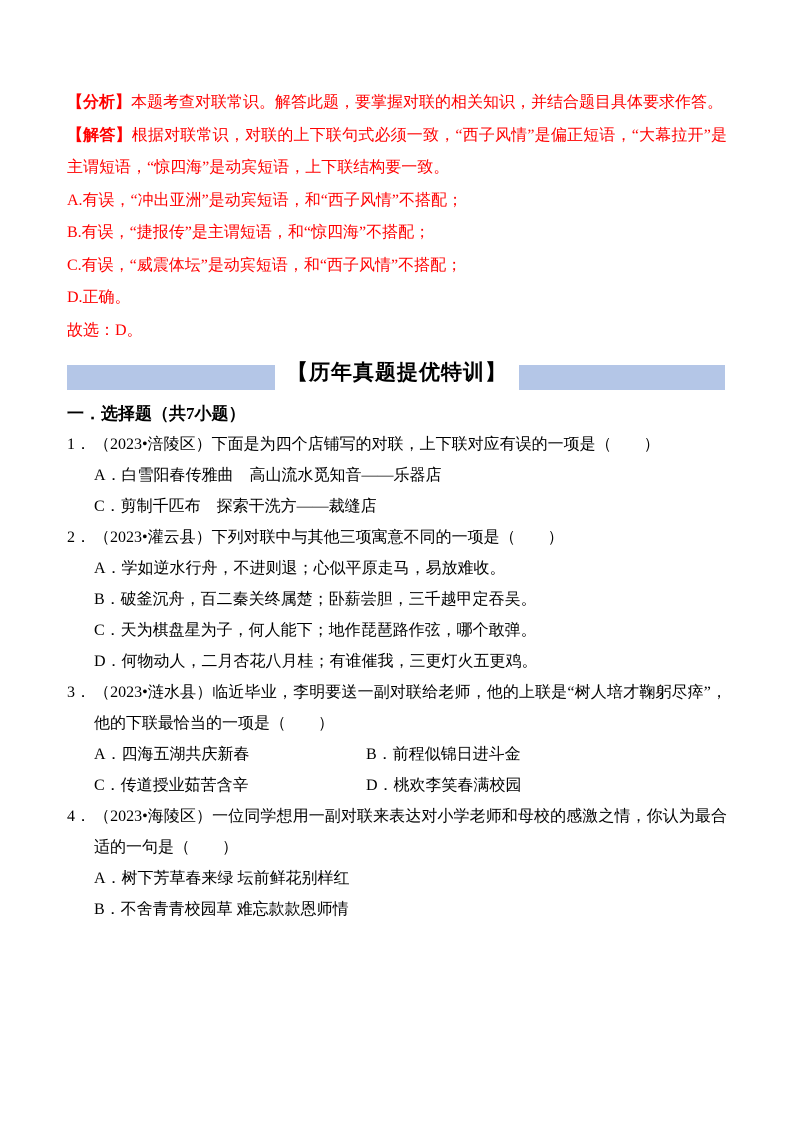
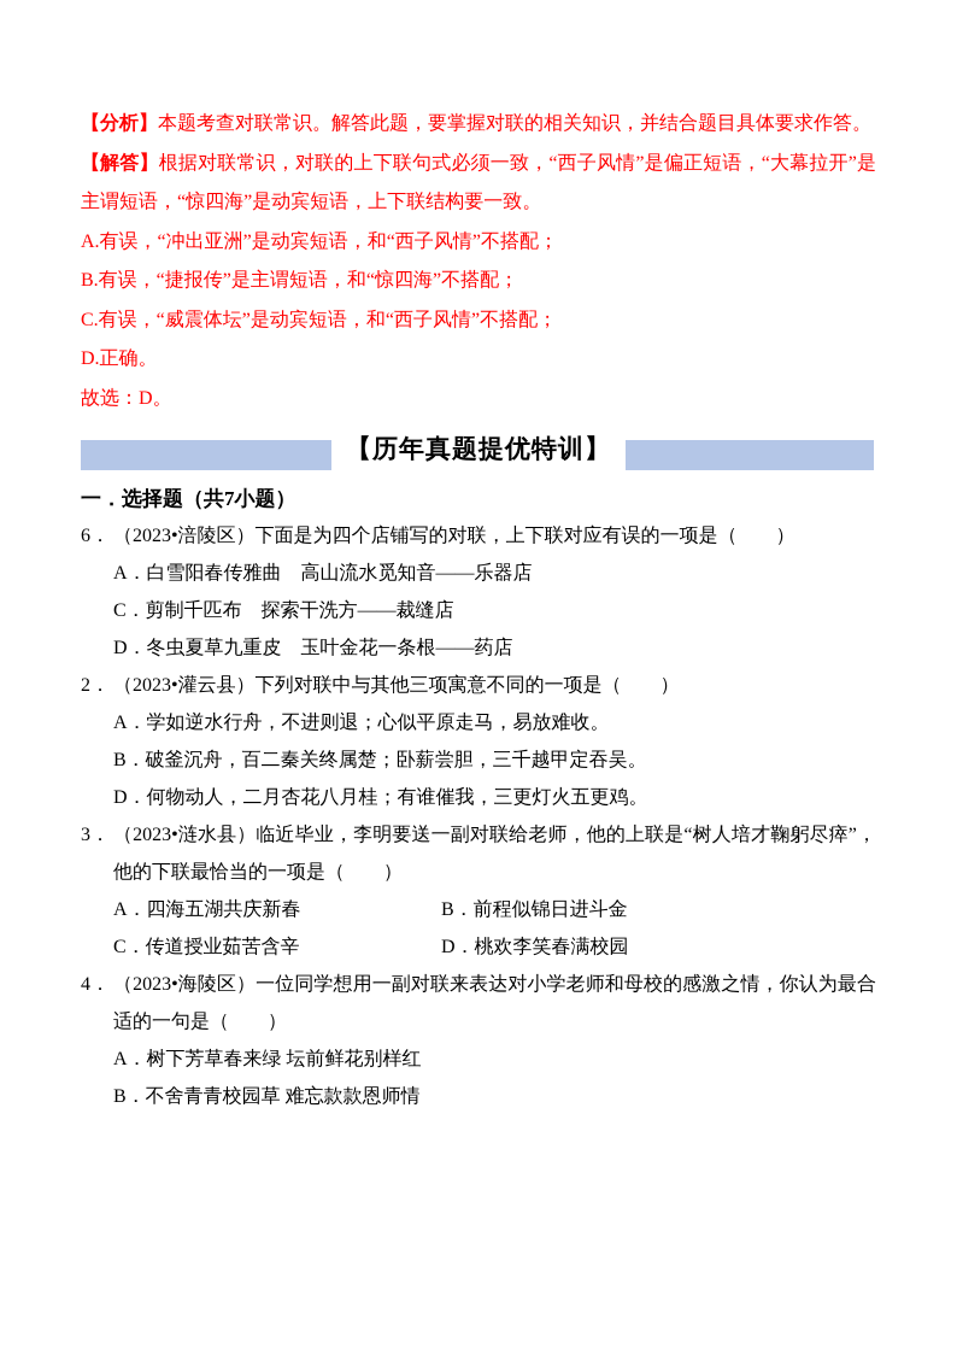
  【分析】本题考查对联常识。解答此题，要掌握对联的相关知识，并结合题目具体要求作答。
  【解答】根据对联常识，对联的上下联句式必须一致，“西子风情”是偏正短语，“大幕拉开”是主谓短语，“惊四海”是动宾短语，上下联结构要一致。
  A.有误，“冲出亚洲”是动宾短语，和“西子风情”不搭配；
  B.有误，“捷报传”是主谓短语，和“惊四海”不搭配；
  C.有误，“威震体坛”是动宾短语，和“西子风情”不搭配；
  D.正确。
  故选：D。
  【历年真题提优特训】
  一．选择题（共7小题）
- 1．
+ 6．
  （2023•涪陵区）下面是为四个店铺写的对联，上下联对应有误的一项是（ ）
  A．白雪阳春传雅曲 高山流水觅知音——乐器店
  C．剪制千匹布 探索干洗方——裁缝店
+ D．冬虫夏草九重皮 玉叶金花一条根——药店
  2．
  （2023•灌云县）下列对联中与其他三项寓意不同的一项是（ ）
  A．学如逆水行舟，不进则退；心似平原走马，易放难收。
  B．破釜沉舟，百二秦关终属楚；卧薪尝胆，三千越甲定吞吴。
- C．天为棋盘星为子，何人能下；地作琵琶路作弦，哪个敢弹。
  D．何物动人，二月杏花八月桂；有谁催我，三更灯火五更鸡。
  3．
  （2023•涟水县）临近毕业，李明要送一副对联给老师，他的上联是“树人培才鞠躬尽瘁”，他的下联最恰当的一项是（ ）
  A．四海五湖共庆新春
  B．前程似锦日进斗金
  C．传道授业茹苦含辛
  D．桃欢李笑春满校园
  4．
  （2023•海陵区）一位同学想用一副对联来表达对小学老师和母校的感激之情，你认为最合适的一句是（ ）
  A．树下芳草春来绿 坛前鲜花别样红
  B．不舍青青校园草 难忘款款恩师情
